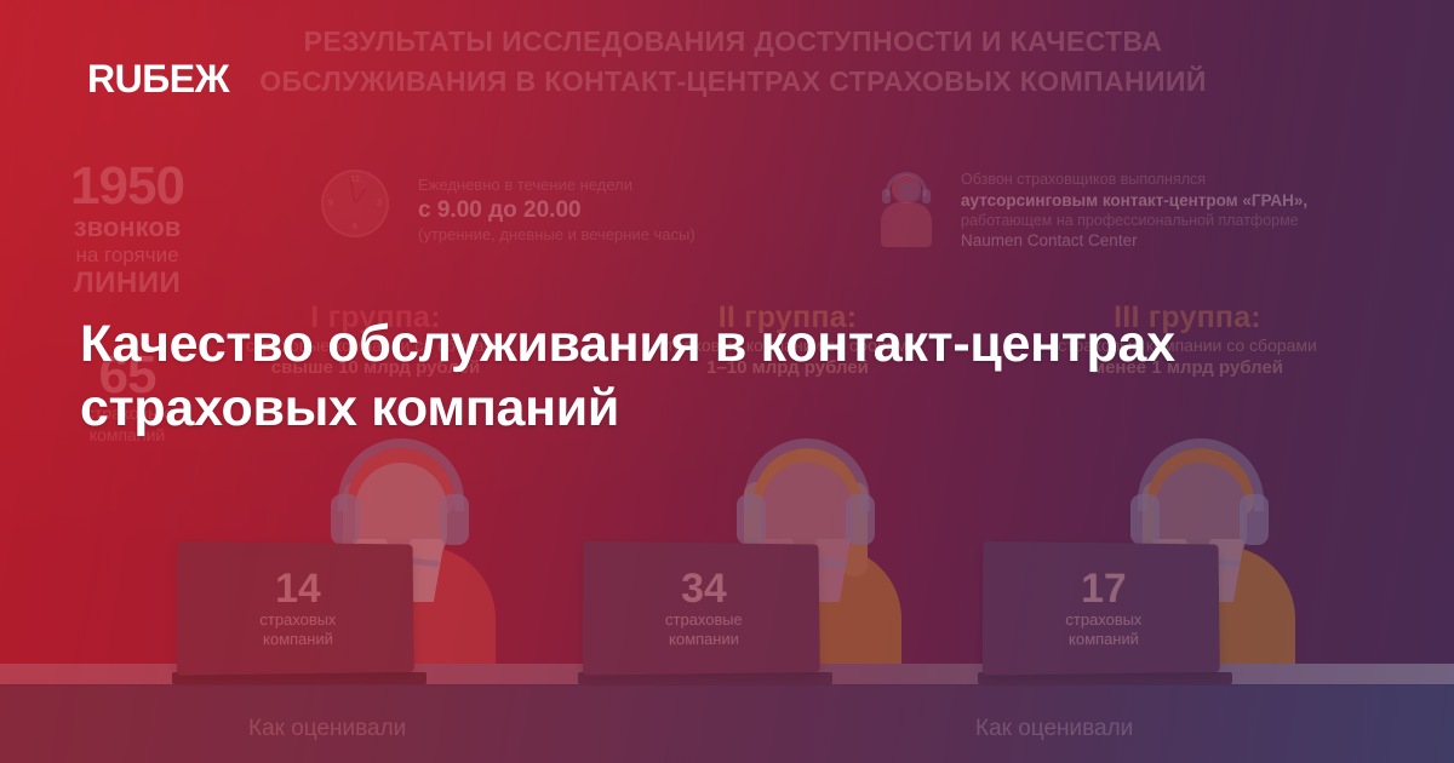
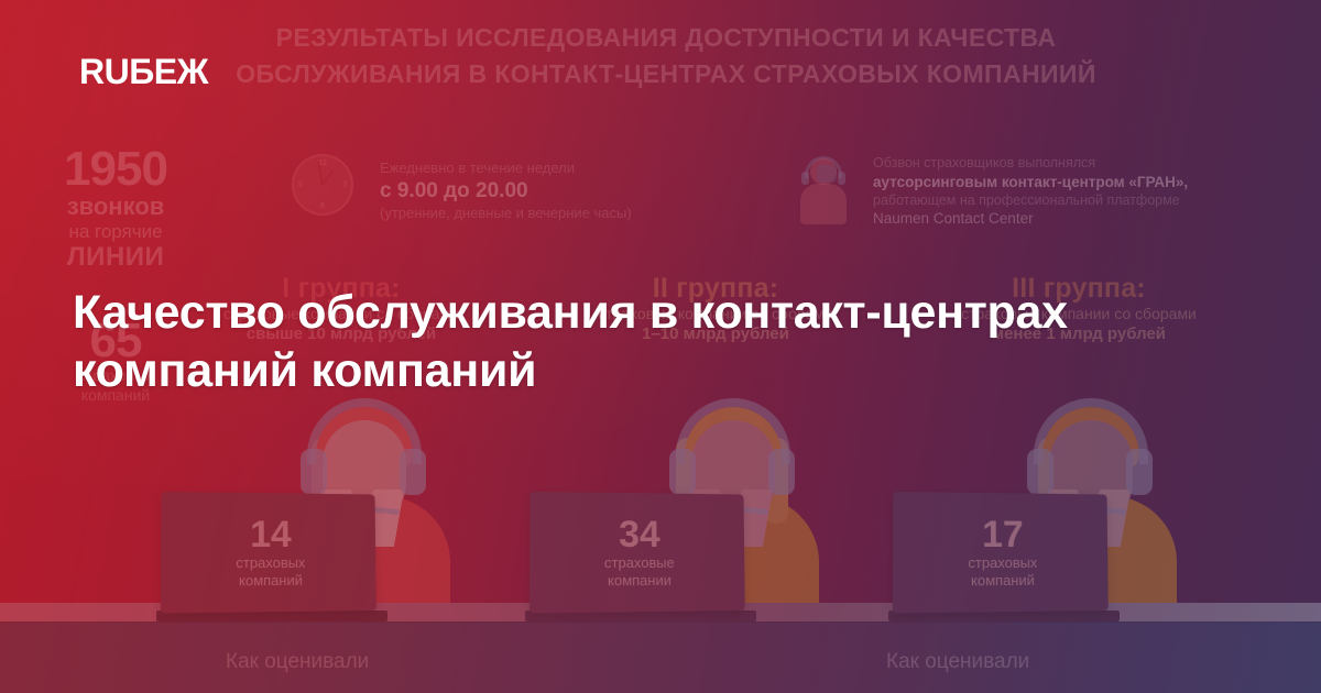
  RUБЕЖ
- Качество обслуживания в контакт-центрах страховых компаний
+ Качество обслуживания в контакт-центрах компаний компаний
